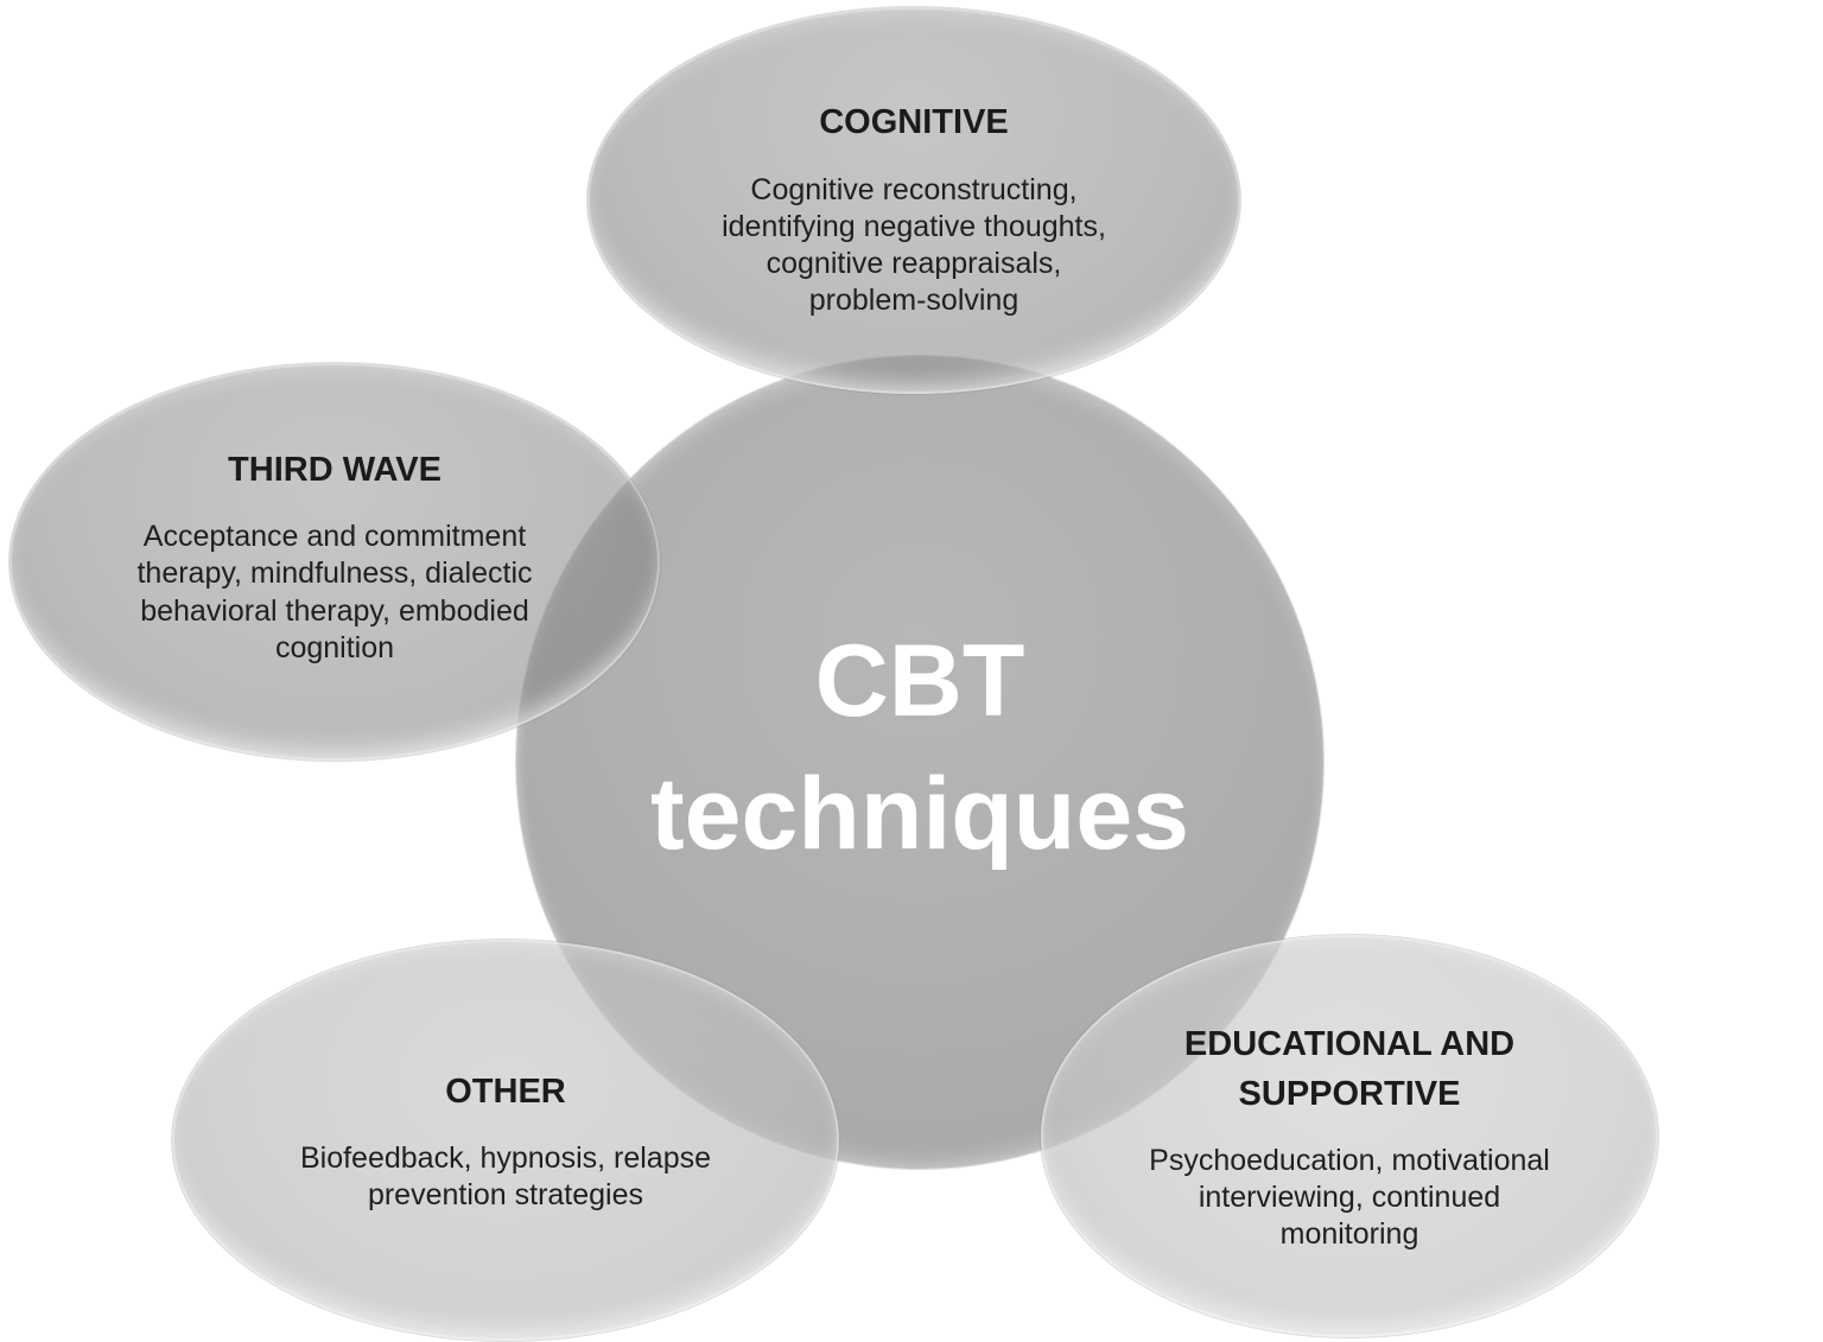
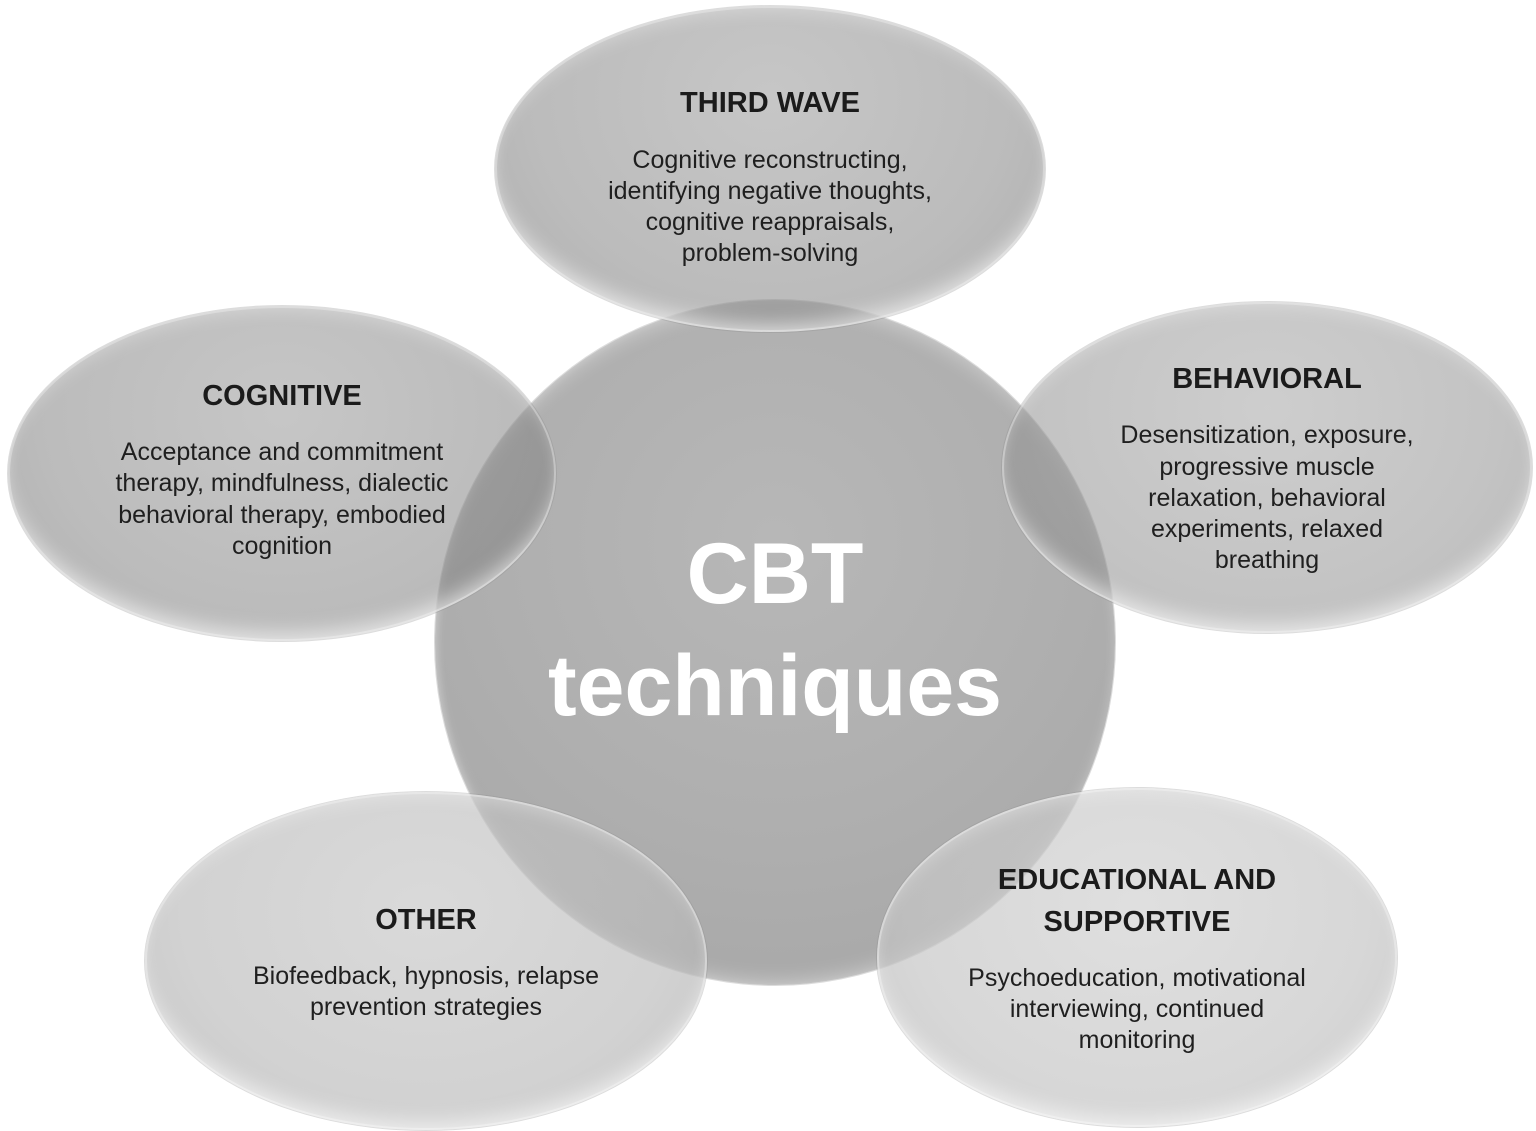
  CBT
  techniques
- COGNITIVE
+ THIRD WAVE
  Cognitive reconstructing,
  identifying negative thoughts,
  cognitive reappraisals,
  problem-solving
- THIRD WAVE
+ COGNITIVE
  Acceptance and commitment
  therapy, mindfulness, dialectic
  behavioral therapy, embodied
  cognition
+ BEHAVIORAL
+ Desensitization, exposure,
+ progressive muscle
+ relaxation, behavioral
+ experiments, relaxed
+ breathing
  OTHER
  Biofeedback, hypnosis, relapse
  prevention strategies
  EDUCATIONAL AND
  SUPPORTIVE
  Psychoeducation, motivational
  interviewing, continued
  monitoring
